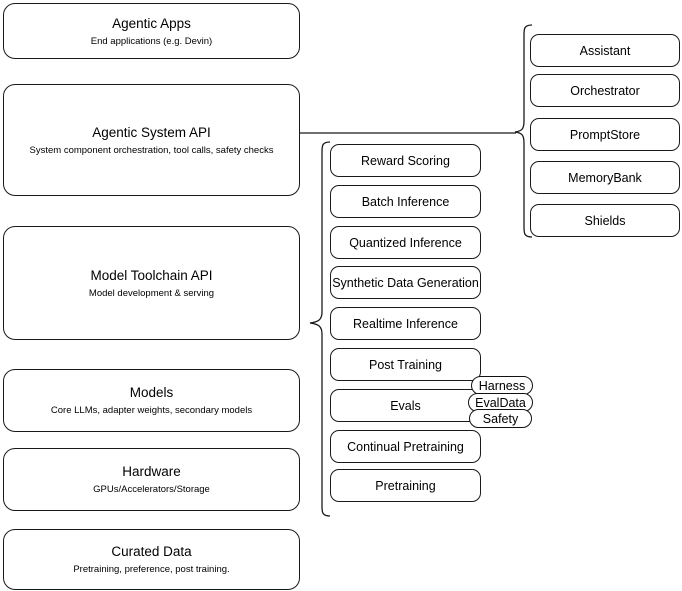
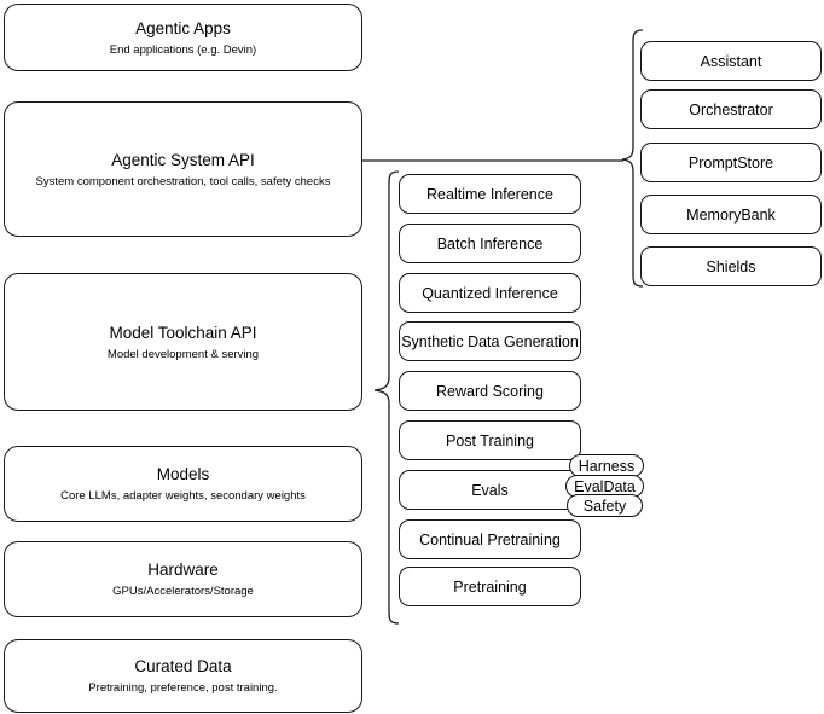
  Agentic Apps
  End applications (e.g. Devin)
  Agentic System API
  System component orchestration, tool calls, safety checks
  Model Toolchain API
  Model development & serving
  Models
- Core LLMs, adapter weights, secondary models
+ Core LLMs, adapter weights, secondary weights
  Hardware
  GPUs/Accelerators/Storage
  Curated Data
  Pretraining, preference, post training.
- Reward Scoring
+ Realtime Inference
  Batch Inference
  Quantized Inference
  Synthetic Data Generation
- Realtime Inference
+ Reward Scoring
  Post Training
  Evals
  Continual Pretraining
  Pretraining
  Harness
  EvalData
  Safety
  Assistant
  Orchestrator
  PromptStore
  MemoryBank
  Shields
